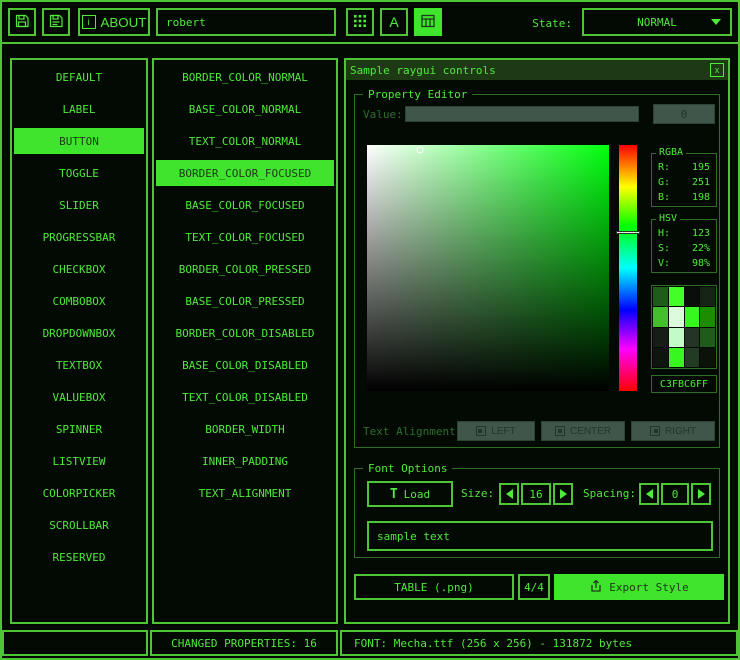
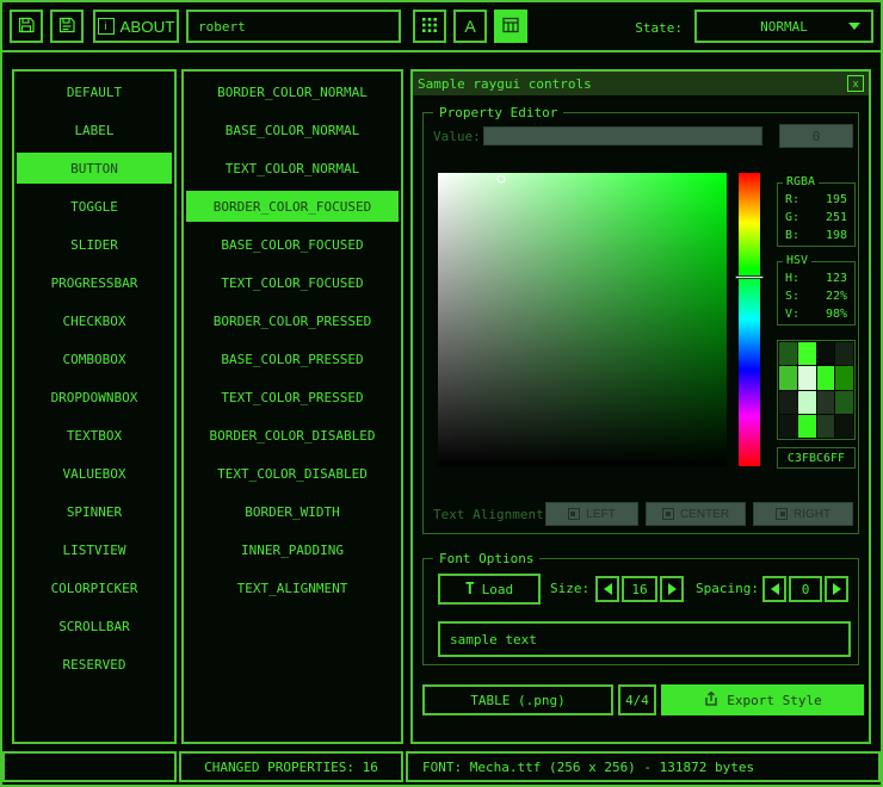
  i
  ABOUT
  robert
  A
  State:
  NORMAL
  DEFAULT
  LABEL
  BUTTON
  TOGGLE
  SLIDER
  PROGRESSBAR
  CHECKBOX
  COMBOBOX
  DROPDOWNBOX
  TEXTBOX
  VALUEBOX
  SPINNER
  LISTVIEW
  COLORPICKER
  SCROLLBAR
  RESERVED
  BORDER_COLOR_NORMAL
  BASE_COLOR_NORMAL
  TEXT_COLOR_NORMAL
  BORDER_COLOR_FOCUSED
  BASE_COLOR_FOCUSED
  TEXT_COLOR_FOCUSED
  BORDER_COLOR_PRESSED
  BASE_COLOR_PRESSED
+ TEXT_COLOR_PRESSED
  BORDER_COLOR_DISABLED
- BASE_COLOR_DISABLED
  TEXT_COLOR_DISABLED
  BORDER_WIDTH
  INNER_PADDING
  TEXT_ALIGNMENT
  Sample raygui controls
  x
  Property Editor
  Value:
  0
  RGBA
  R:
  195
  G:
  251
  B:
  198
  HSV
  H:
  123
  S:
  22%
  V:
  98%
  C3FBC6FF
  Text Alignment
  LEFT
  CENTER
  RIGHT
  Font Options
  T
  Load
  Size:
  16
  Spacing:
  0
  sample text
  TABLE (.png)
  4/4
  Export Style
  CHANGED PROPERTIES: 16
  FONT: Mecha.ttf (256 x 256) - 131872 bytes
